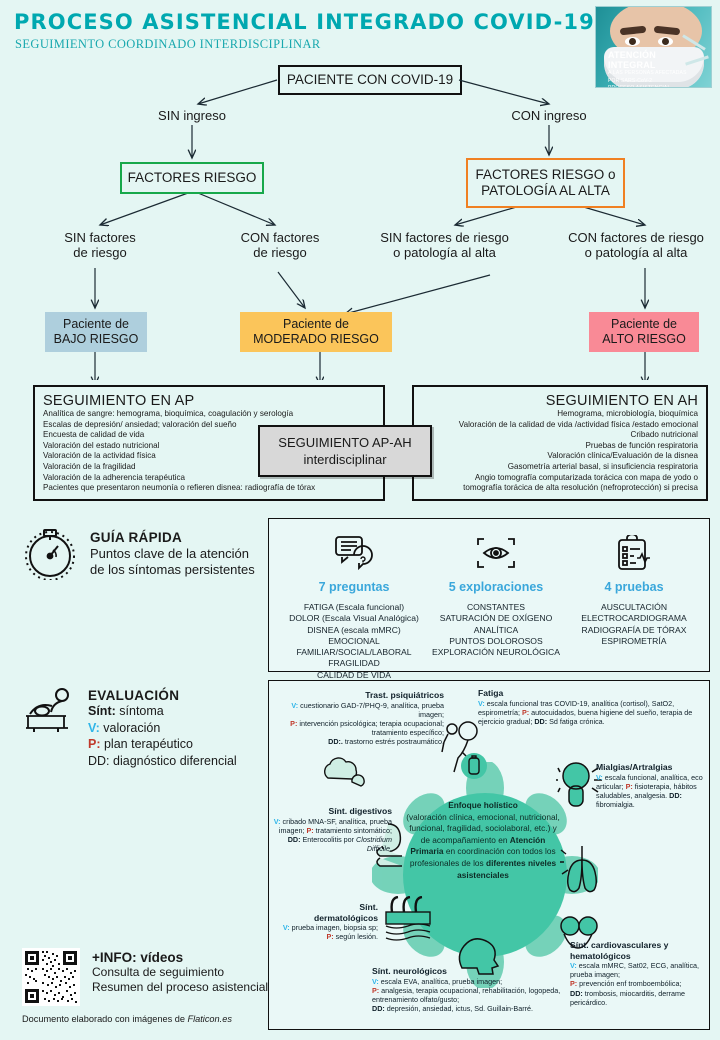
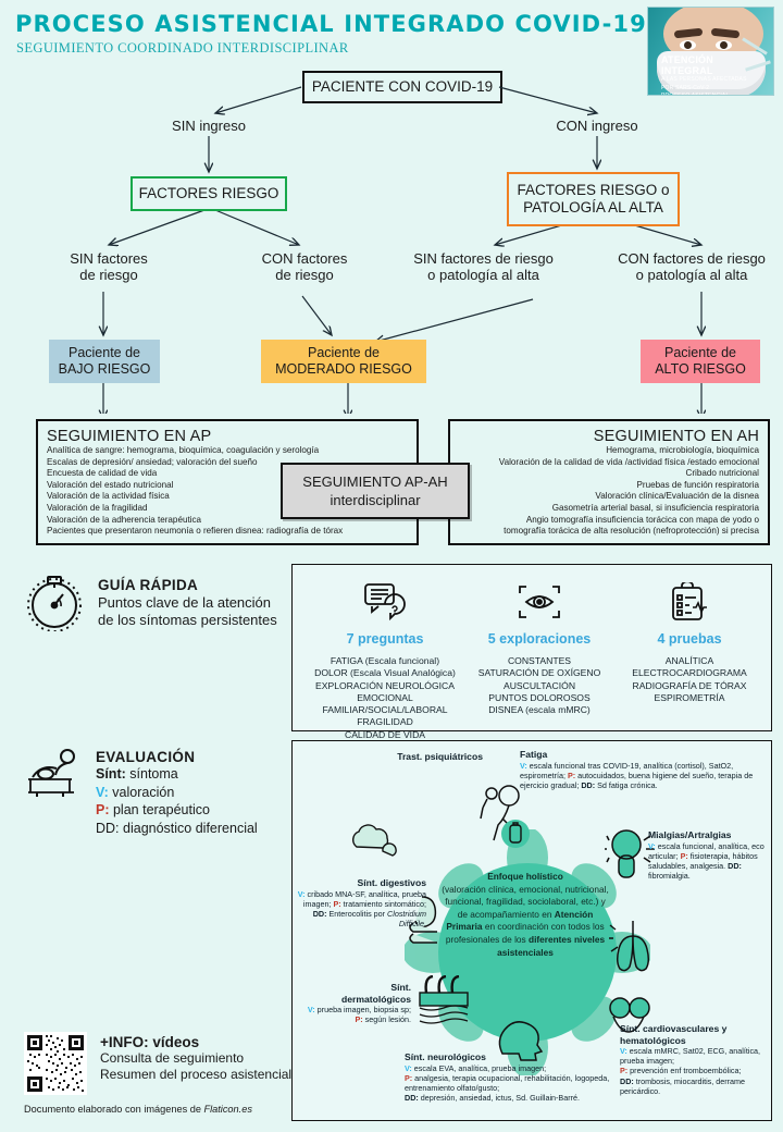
  PROCESO ASISTENCIAL INTEGRADO COVID-19
  SEGUIMIENTO COORDINADO INTERDISCIPLINAR
  PACIENTE CON COVID-19
  SIN ingreso
  CON ingreso
  FACTORES RIESGO
  FACTORES RIESGO o
  PATOLOGÍA AL ALTA
  SIN factores
  de riesgo
  CON factores
  de riesgo
  SIN factores de riesgo
  o patología al alta
  CON factores de riesgo
  o patología al alta
  Paciente de
  BAJO RIESGO
  Paciente de
  MODERADO RIESGO
  Paciente de
  ALTO RIESGO
  SEGUIMIENTO EN AP
  Analítica de sangre: hemograma, bioquímica, coagulación y serología
  Escalas de depresión/ ansiedad; valoración del sueño
  Encuesta de calidad de vida
  Valoración del estado nutricional
  Valoración de la actividad física
  Valoración de la fragilidad
  Valoración de la adherencia terapéutica
  Pacientes que presentaron neumonía o refieren disnea: radiografía de tórax
  SEGUIMIENTO EN AH
  Hemograma, microbiología, bioquímica
  Valoración de la calidad de vida /actividad física /estado emocional
  Cribado nutricional
  Pruebas de función respiratoria
  Valoración clínica/Evaluación de la disnea
  Gasometría arterial basal, si insuficiencia respiratoria
- Angio tomografía computarizada torácica con mapa de yodo o
+ Angio tomografía insuficiencia torácica con mapa de yodo o
  tomografía torácica de alta resolución (nefroprotección) si precisa
  SEGUIMIENTO AP-AH
  interdisciplinar
  GUÍA RÁPIDA
  Puntos clave de la atención
  de los síntomas persistentes
  7 preguntas
  FATIGA (Escala funcional)
  DOLOR (Escala Visual Analógica)
- DISNEA (escala mMRC)
+ EXPLORACIÓN NEUROLÓGICA
  EMOCIONAL
  FAMILIAR/SOCIAL/LABORAL
  FRAGILIDAD
  CALIDAD DE VIDA
  5 exploraciones
  CONSTANTES
  SATURACIÓN DE OXÍGENO
- ANALÍTICA
+ AUSCULTACIÓN
  PUNTOS DOLOROSOS
- EXPLORACIÓN NEUROLÓGICA
+ DISNEA (escala mMRC)
  4 pruebas
- AUSCULTACIÓN
+ ANALÍTICA
  ELECTROCARDIOGRAMA
  RADIOGRAFÍA DE TÓRAX
  ESPIROMETRÍA
  EVALUACIÓN
  Sínt: síntoma
  V: valoración
  P: plan terapéutico
  DD: diagnóstico diferencial
  Enfoque holístico
  (valoración clínica, emocional, nutricional, funcional, fragilidad, sociolaboral, etc.) y de acompañamiento en Atención Primaria en coordinación con todos los profesionales de los diferentes niveles asistenciales
  Trast. psiquiátricos
- V: cuestionario GAD-7/PHQ-9, analítica, prueba imagen;
- P: intervención psicológica; terapia ocupacional; tratamiento específico;
- DD:. trastorno estrés postraumático.
  Fatiga
  V: escala funcional tras COVID-19, analítica (cortisol), SatO2, espirometría; P: autocuidados, buena higiene del sueño, terapia de ejercicio gradual; DD: Sd fatiga crónica.
  Mialgias/Artralgias
  V: escala funcional, analítica, eco articular; P: fisioterapia, hábitos saludables, analgesia. DD: fibromialgia.
  Sínt. digestivos
  V: cribado MNA-SF, analítica, prueba imagen; P: tratamiento sintomático;
  DD: Enterocolitis por Clostridium Difficile.
  Sínt.
  dermatológicos
  V: prueba imagen, biopsia sp;
  P: según lesión.
  Sínt. neurológicos
  V: escala EVA, analítica, prueba imagen;
  P: analgesia, terapia ocupacional, rehabilitación, logopeda, entrenamiento olfato/gusto;
  DD: depresión, ansiedad, ictus, Sd. Guillain-Barré.
  Sínt. cardiovasculares y hematológicos
  V: escala mMRC, Sat02, ECG, analítica, prueba imagen;
  P: prevención enf tromboembólica;
  DD: trombosis, miocarditis, derrame pericárdico.
  +INFO: vídeos
  Consulta de seguimiento
  Resumen del proceso asistencial
  Documento elaborado con imágenes de Flaticon.es
